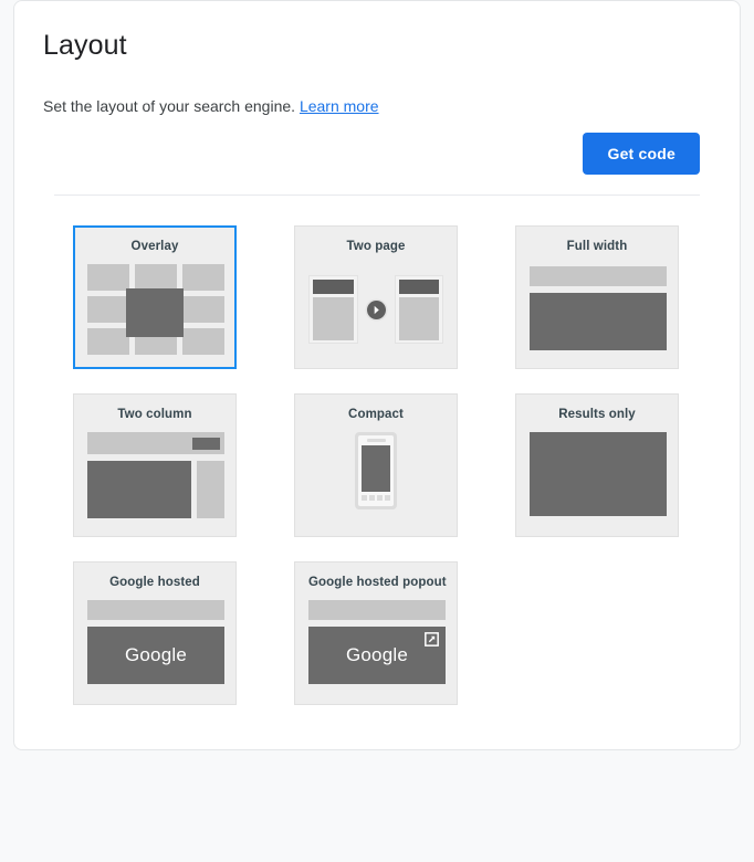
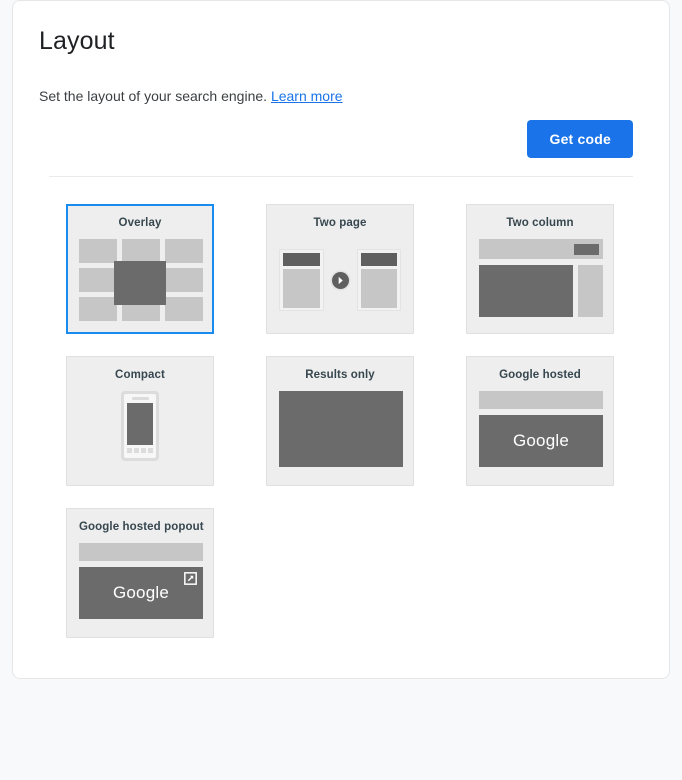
  Layout
  Set the layout of your search engine. Learn more
  Get code
  Overlay
  Two page
- Full width
  Two column
  Compact
  Results only
  Google hosted
  Google
  Google hosted popout
  Google
